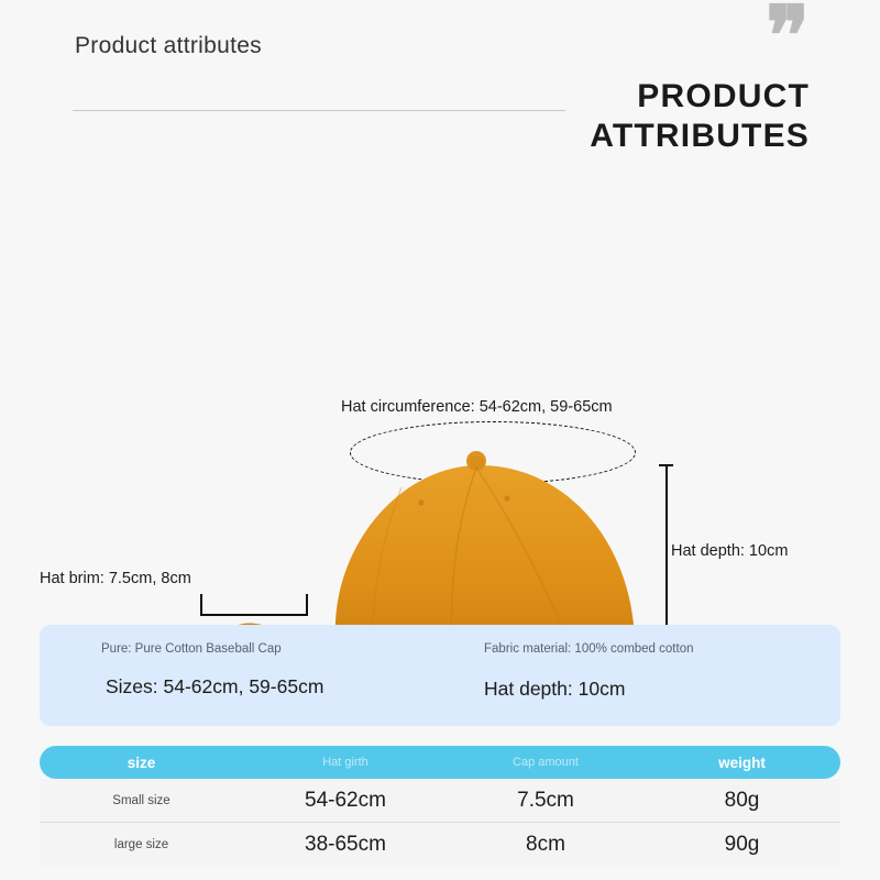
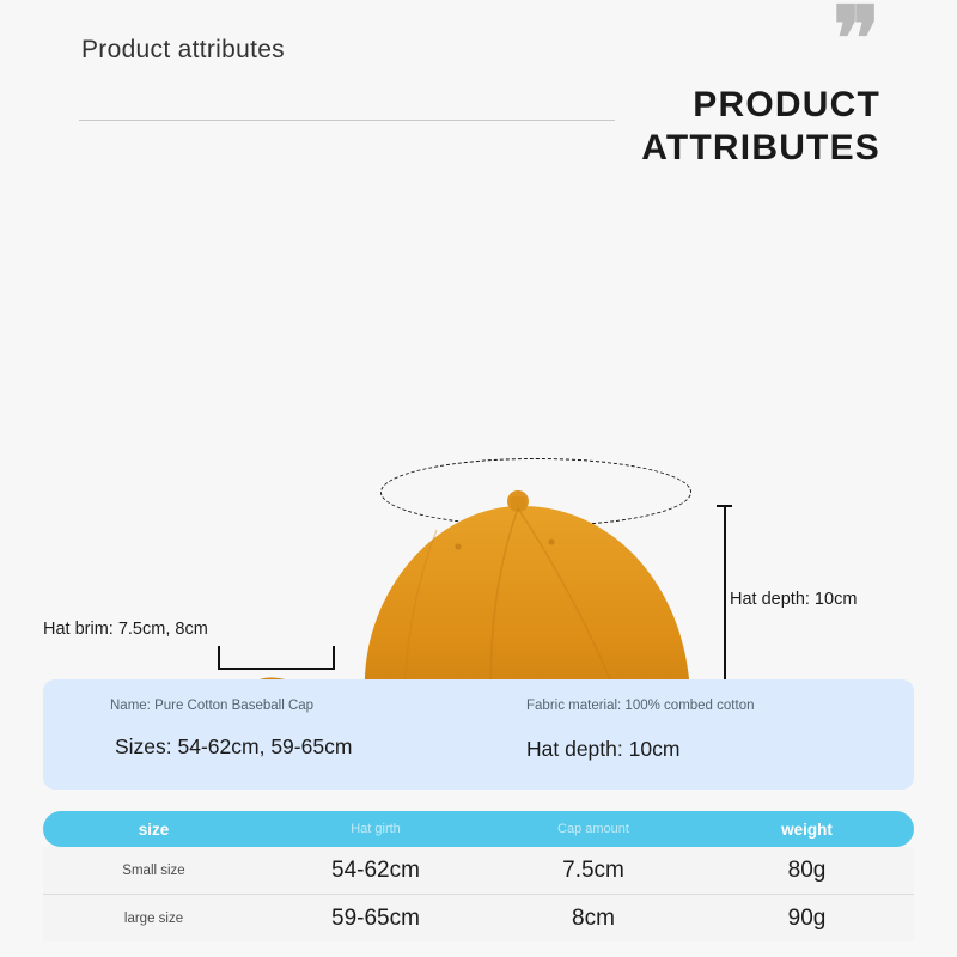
  Product attributes
  ❞
  PRODUCT
  ATTRIBUTES
- Hat circumference: 54-62cm, 59-65cm
  Hat depth: 10cm
  Hat brim: 7.5cm, 8cm
- Pure: Pure Cotton Baseball Cap
+ Name: Pure Cotton Baseball Cap
  Fabric material: 100% combed cotton
  Sizes: 54-62cm, 59-65cm
  Hat depth: 10cm
  size
  Hat girth
  Cap amount
  weight
  Small size
  54-62cm
  7.5cm
  80g
  large size
- 38-65cm
+ 59-65cm
  8cm
  90g
